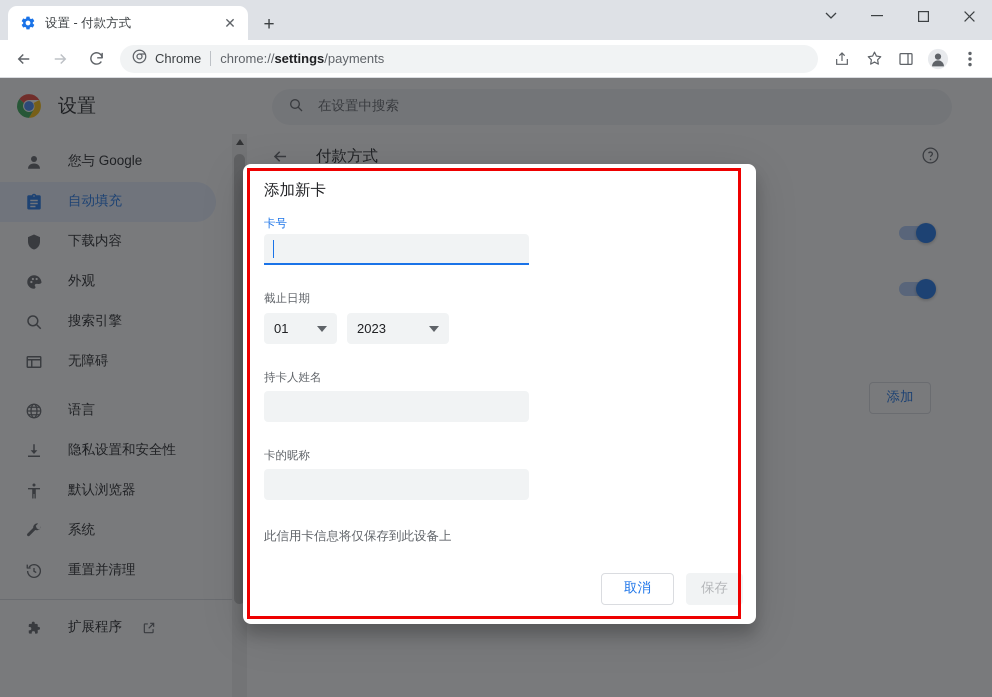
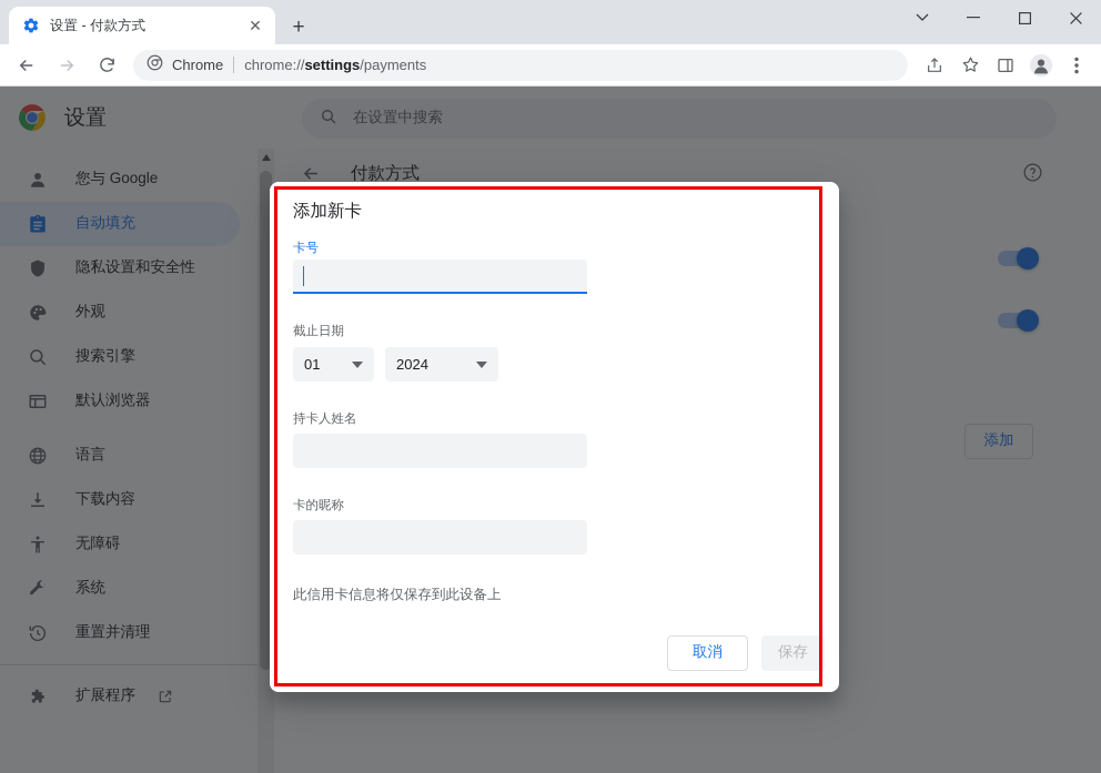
  设置 - 付款方式
  ✕
  +
  Chrome
  chrome://settings/payments
  设置
  在设置中搜索
  您与 Google
  自动填充
- 下载内容
+ 隐私设置和安全性
  外观
  搜索引擎
- 无障碍
+ 默认浏览器
  语言
- 隐私设置和安全性
+ 下载内容
- 默认浏览器
+ 无障碍
  系统
  重置并清理
  扩展程序
  付款方式
  添加
  添加新卡
  卡号
  截止日期
  01
- 2023
+ 2024
  持卡人姓名
  卡的昵称
  此信用卡信息将仅保存到此设备上
  取消
  保存
